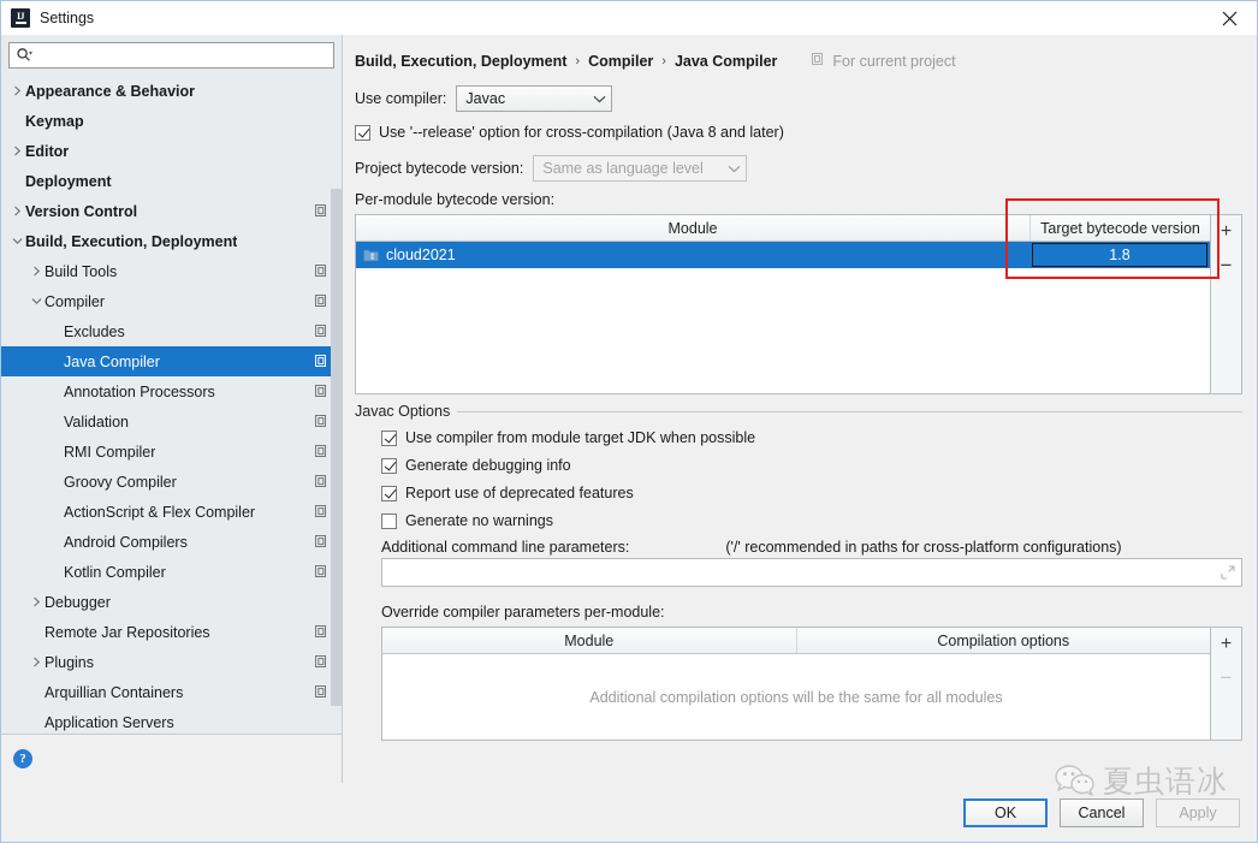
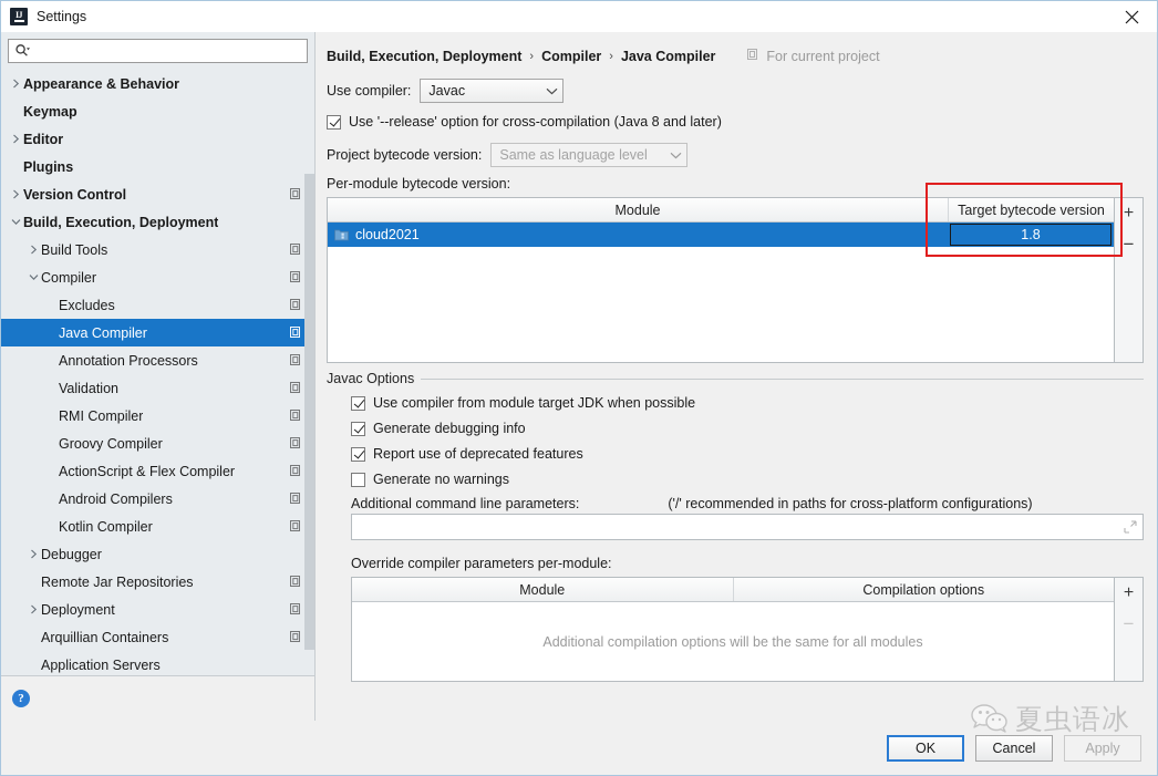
  IJ
  Settings
  Appearance & Behavior
  Keymap
  Editor
- Deployment
+ Plugins
  Version Control
  Build, Execution, Deployment
  Build Tools
  Compiler
  Excludes
  Java Compiler
  Annotation Processors
  Validation
  RMI Compiler
  Groovy Compiler
  ActionScript & Flex Compiler
  Android Compilers
  Kotlin Compiler
  Debugger
  Remote Jar Repositories
- Plugins
+ Deployment
  Arquillian Containers
  Application Servers
  ?
  Build, Execution, Deployment
  ›
  Compiler
  ›
  Java Compiler
  For current project
  Use compiler:
  Javac
  Use '--release' option for cross-compilation (Java 8 and later)
  Project bytecode version:
  Same as language level
  Per-module bytecode version:
  Module
  Target bytecode version
  cloud2021
  1.8
  +
  −
  Javac Options
  Use compiler from module target JDK when possible
  Generate debugging info
  Report use of deprecated features
  Generate no warnings
  Additional command line parameters:
  ('/' recommended in paths for cross-platform configurations)
  Override compiler parameters per-module:
  Module
  Compilation options
  Additional compilation options will be the same for all modules
  +
  −
  夏虫语冰
  OK
  Cancel
  Apply
